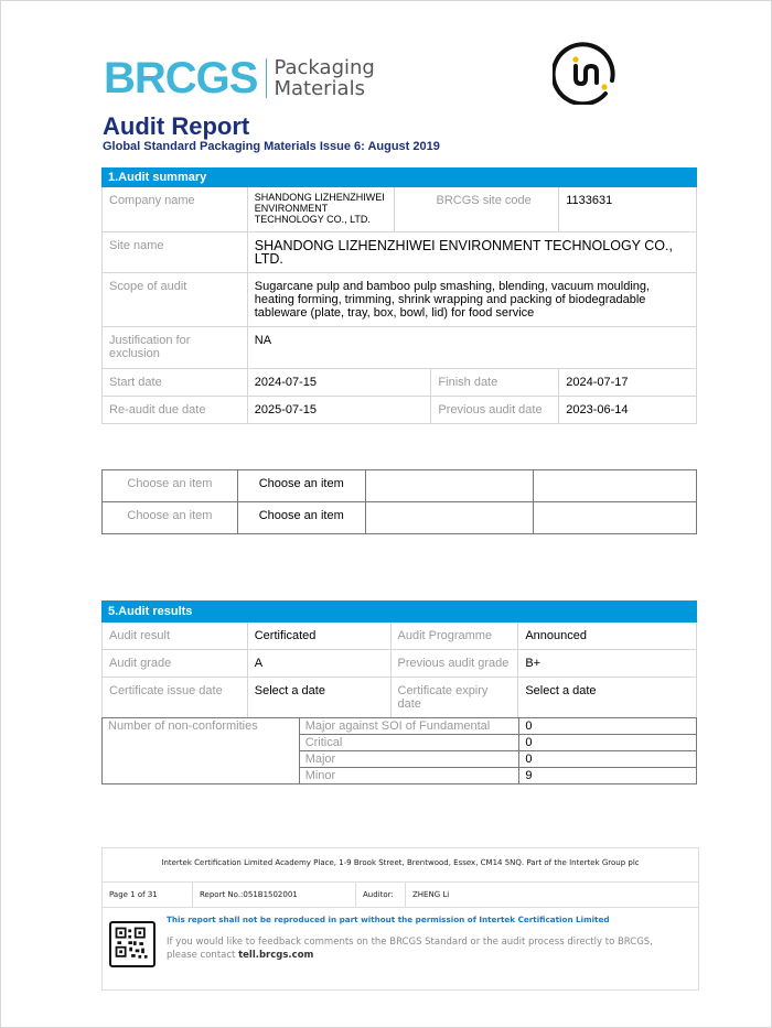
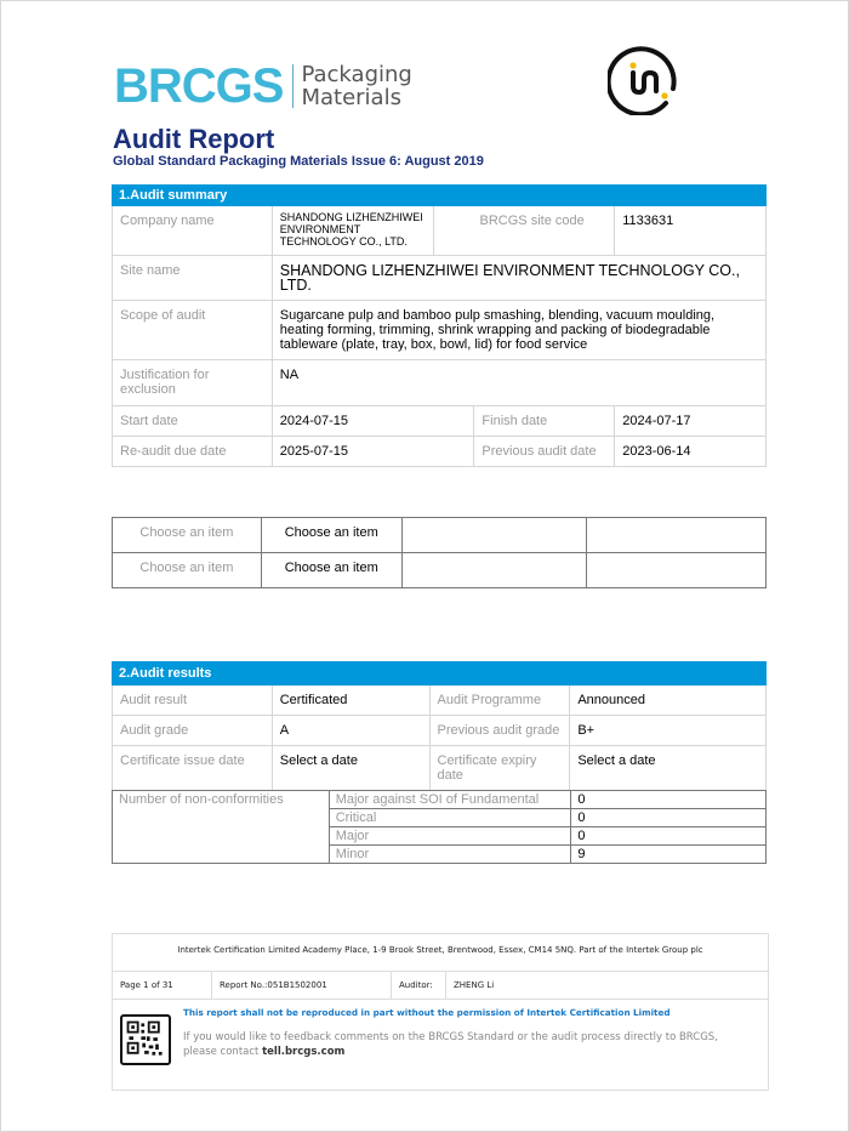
  BRCGS
  Packaging
  Materials
  Audit Report
  Global Standard Packaging Materials Issue 6: August 2019
  1.Audit summary
  Company name	SHANDONG LIZHENZHIWEI ENVIRONMENT TECHNOLOGY CO., LTD.	BRCGS site code	1133631
  Site name	SHANDONG LIZHENZHIWEI ENVIRONMENT TECHNOLOGY CO., LTD.
  Scope of audit	Sugarcane pulp and bamboo pulp smashing, blending, vacuum moulding, heating forming, trimming, shrink wrapping and packing of biodegradable tableware (plate, tray, box, bowl, lid) for food service
  Justification for exclusion	NA
  Start date	2024-07-15	Finish date	2024-07-17
  Re-audit due date	2025-07-15	Previous audit date	2023-06-14
  Choose an item	Choose an item
  Choose an item	Choose an item
- 5.Audit results
+ 2.Audit results
  Audit result	Certificated	Audit Programme	Announced
  Audit grade	A	Previous audit grade	B+
  Certificate issue date	Select a date	Certificate expiry date	Select a date
  Number of non-conformities	Major against SOI of Fundamental	0
  Critical	0
  Major	0
  Minor	9
  Intertek Certification Limited Academy Place, 1-9 Brook Street, Brentwood, Essex, CM14 5NQ. Part of the Intertek Group plc
  Page 1 of 31
  Report No.:051B1502001
  Auditor:
  ZHENG Li
  This report shall not be reproduced in part without the permission of Intertek Certification Limited
  If you would like to feedback comments on the BRCGS Standard or the audit process directly to BRCGS, please contact tell.brcgs.com
